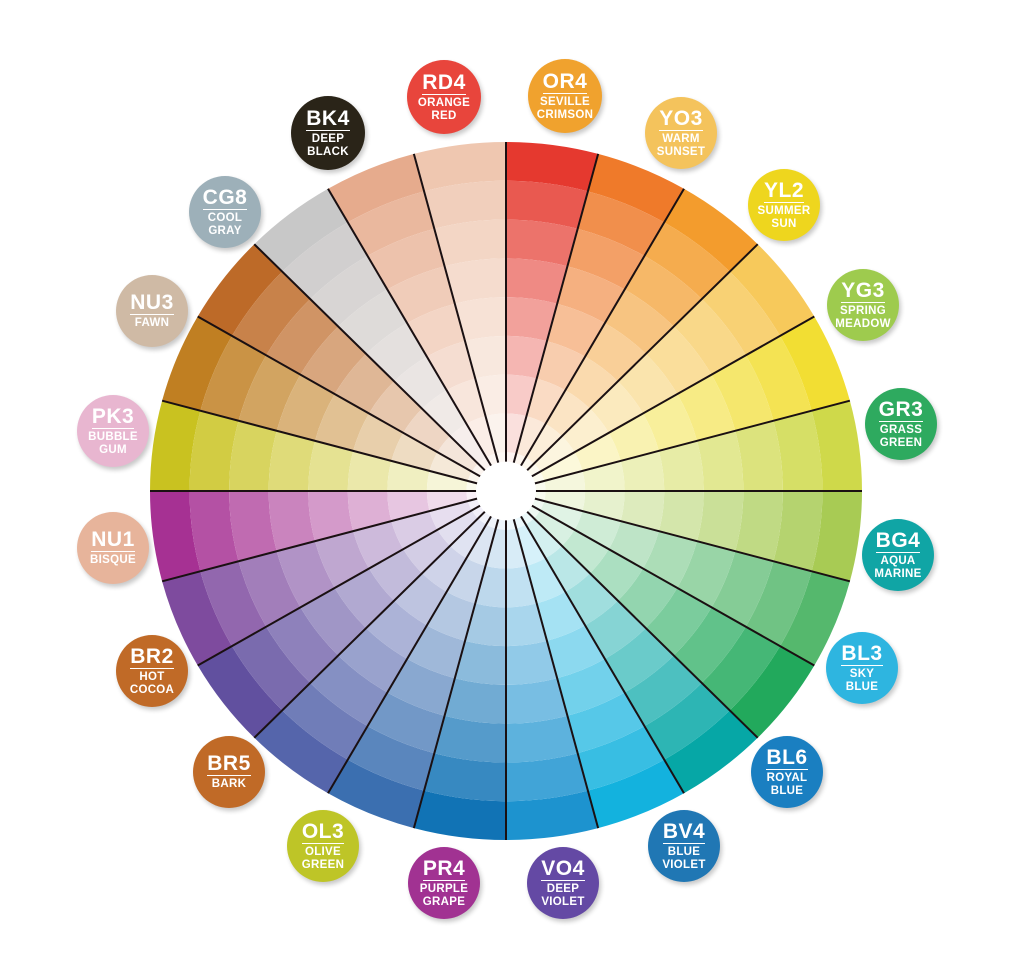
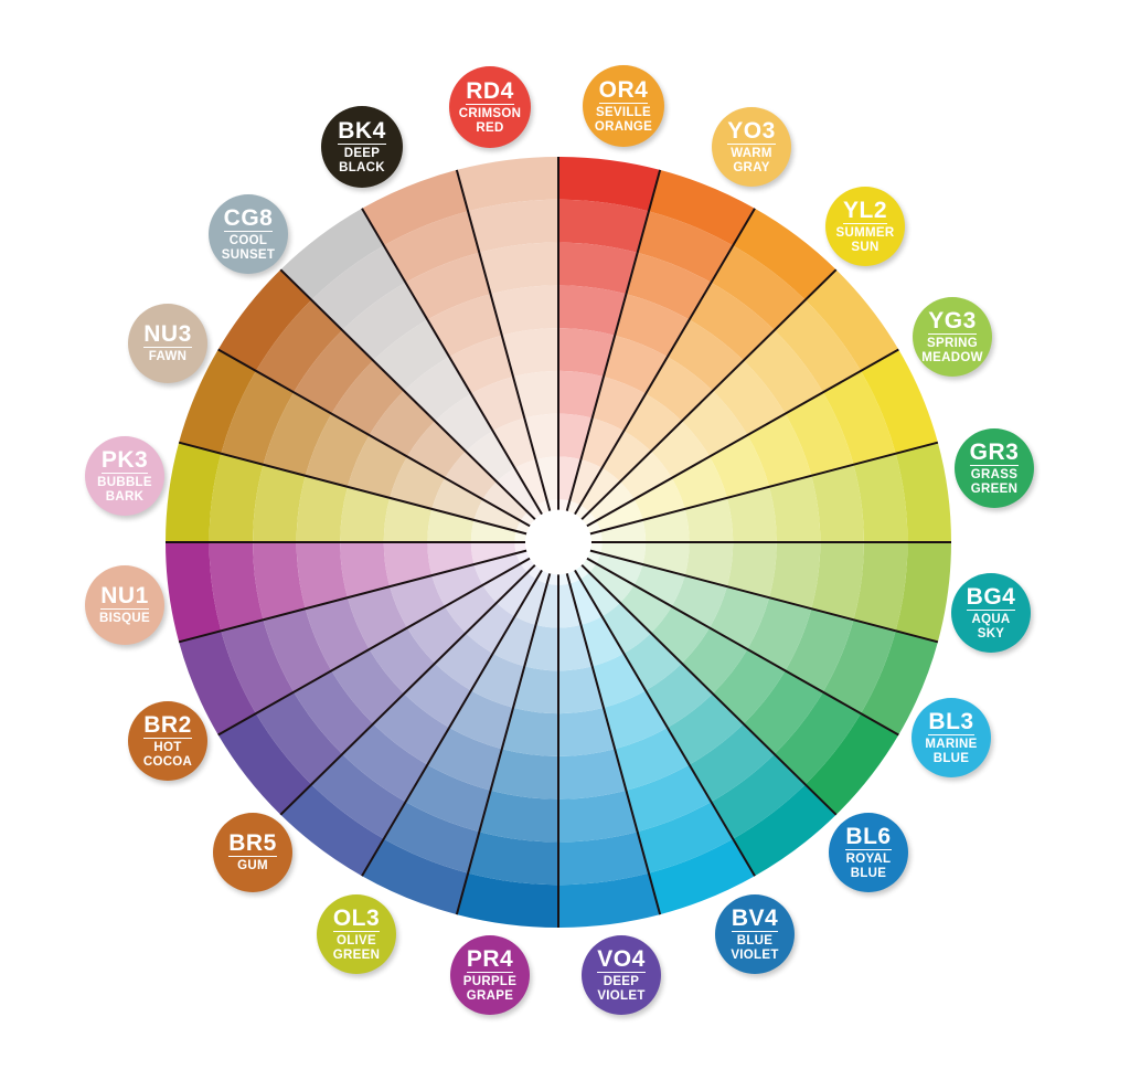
  RD4
- ORANGE
+ CRIMSON
  RED
  OR4
  SEVILLE
- CRIMSON
+ ORANGE
  YO3
  WARM
- SUNSET
+ GRAY
  YL2
  SUMMER
  SUN
  YG3
  SPRING
  MEADOW
  GR3
  GRASS
  GREEN
  BG4
  AQUA
- MARINE
+ SKY
  BL3
- SKY
+ MARINE
  BLUE
  BL6
  ROYAL
  BLUE
  BV4
  BLUE
  VIOLET
  VO4
  DEEP
  VIOLET
  PR4
  PURPLE
  GRAPE
  OL3
  OLIVE
  GREEN
  BR5
- BARK
+ GUM
  BR2
  HOT
  COCOA
  NU1
  BISQUE
  PK3
  BUBBLE
- GUM
+ BARK
  NU3
  FAWN
  CG8
  COOL
- GRAY
+ SUNSET
  BK4
  DEEP
  BLACK
